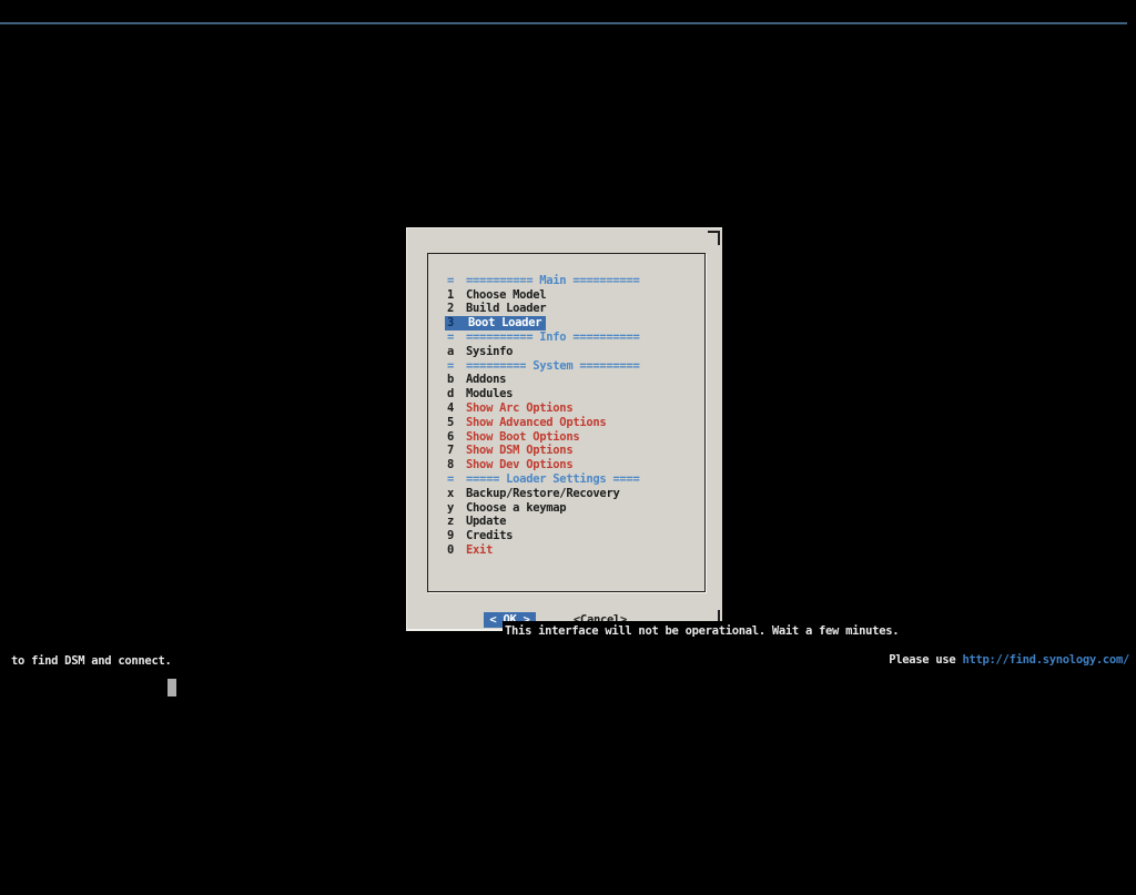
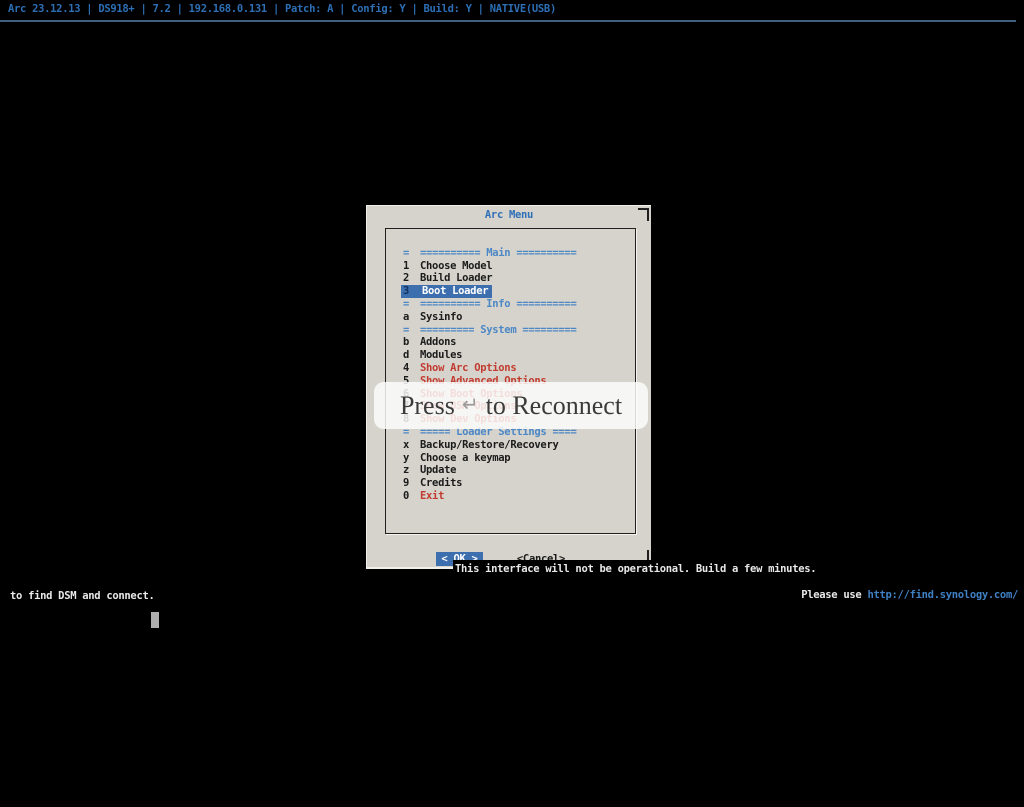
+ Arc 23.12.13 | DS918+ | 7.2 | 192.168.0.131 | Patch: A | Config: Y | Build: Y | NATIVE(USB)
+ Arc Menu
  =
  ========== Main ==========
  1
  Choose Model
  2
  Build Loader
  3
  Boot Loader
  =
  ========== Info ==========
  a
  Sysinfo
  =
  ========= System =========
  b
  Addons
  d
  Modules
  4
  Show Arc Options
  5
  Show Advanced Options
  6
  Show Boot Options
  7
  Show DSM Options
  8
  Show Dev Options
  =
  ===== Loader Settings ====
  x
  Backup/Restore/Recovery
  y
  Choose a keymap
  z
  Update
  9
  Credits
  0
  Exit
  < OK >
  <Cancel>
+ Press
+ ↵
+ to Reconnect
- This interface will not be operational. Wait a few minutes.
+ This interface will not be operational. Build a few minutes.
  Please use http://find.synology.com/
  to find DSM and connect.
